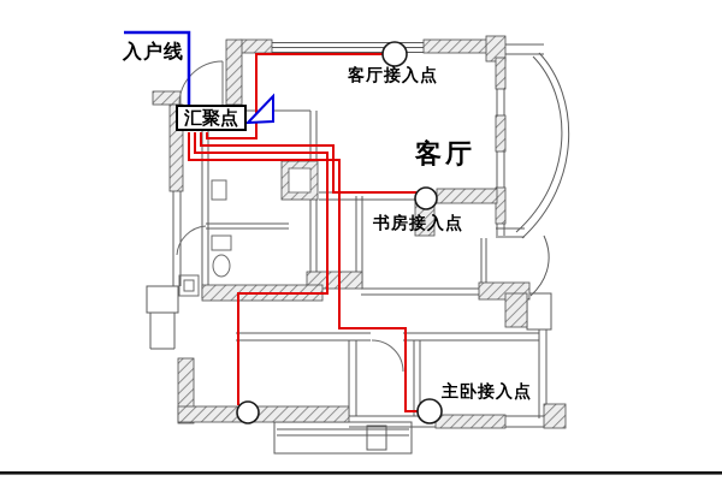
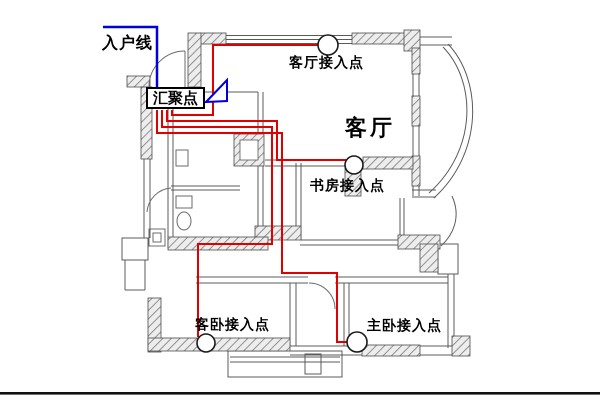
  入户线
  汇聚点
  客厅接入点
  客厅
  书房接入点
+ 客卧接入点
  主卧接入点
